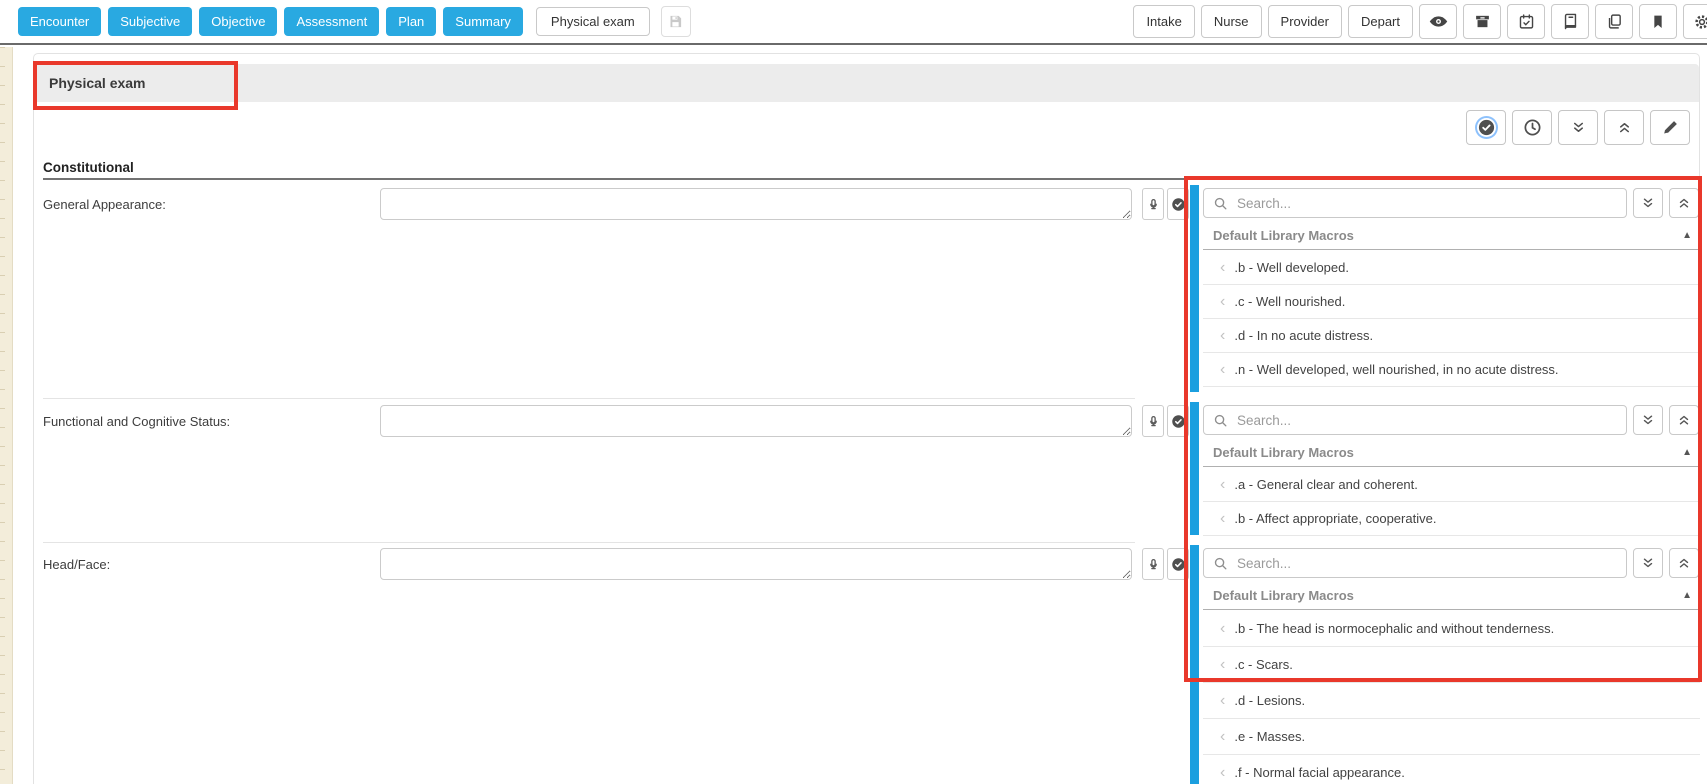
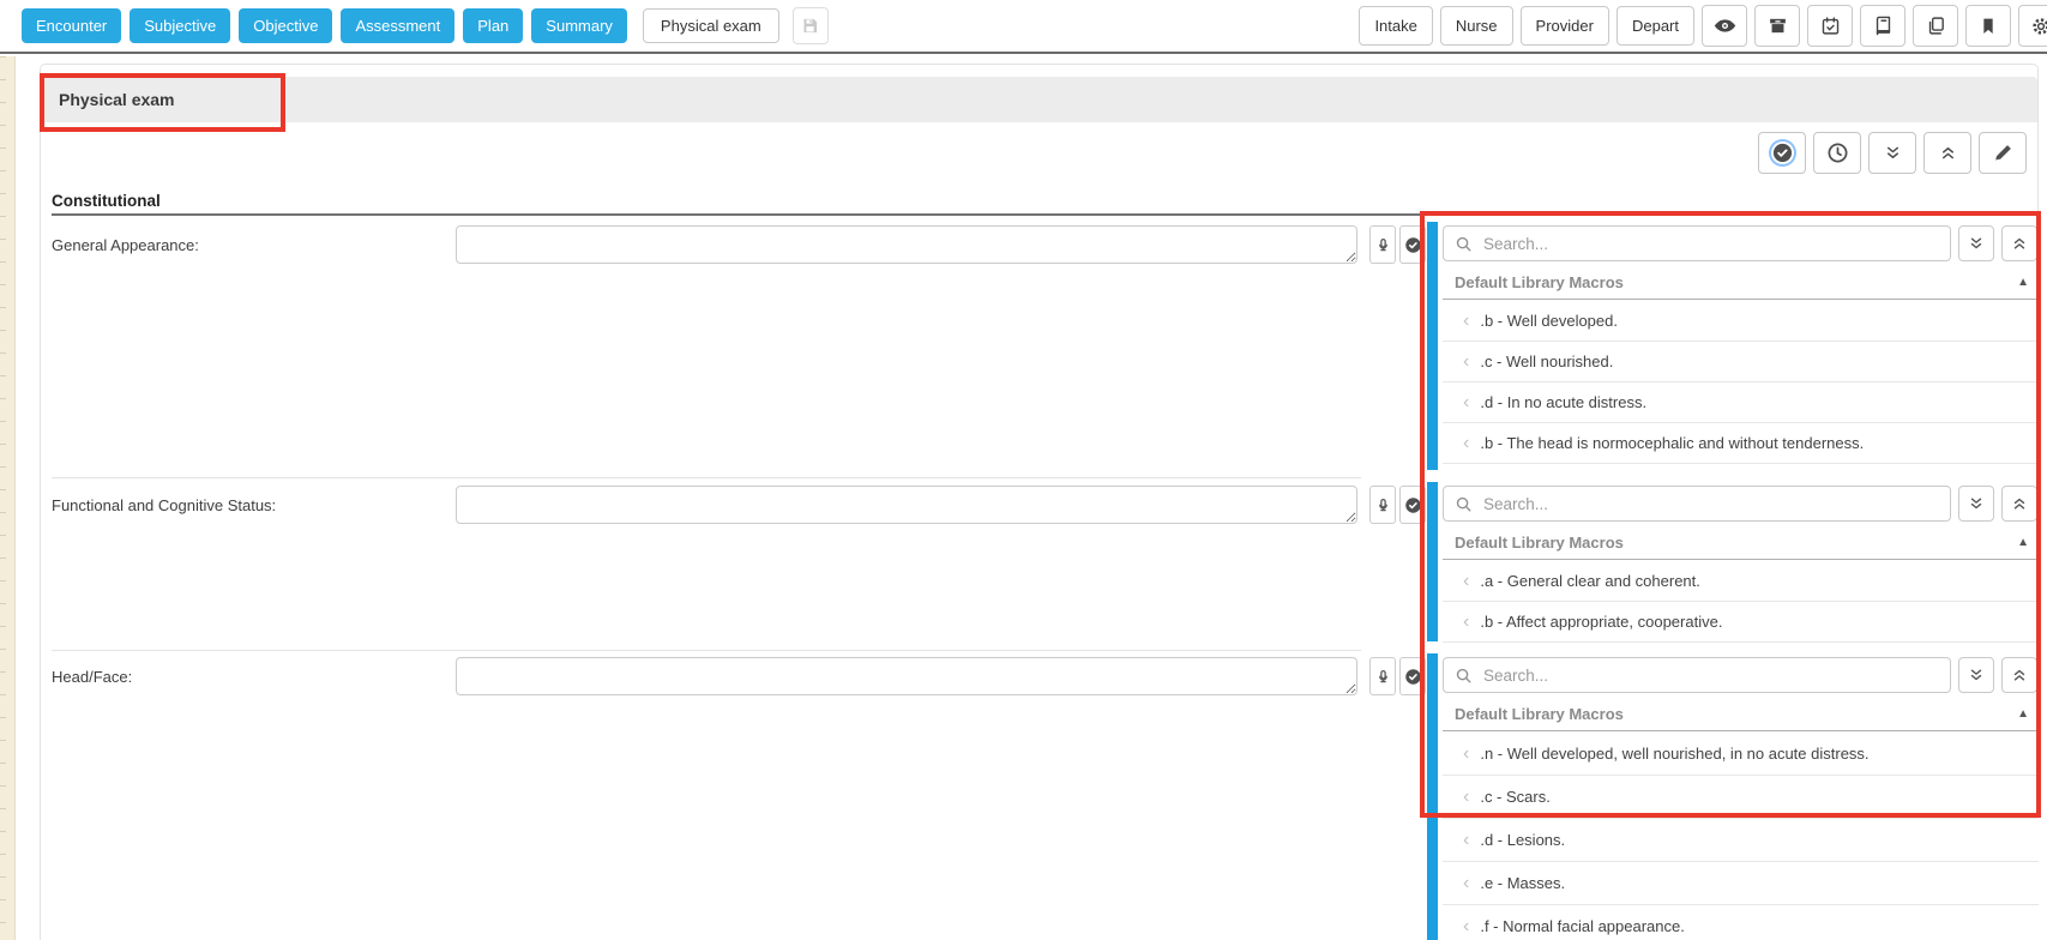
  Encounter
  Subjective
  Objective
  Assessment
  Plan
  Summary
  Physical exam
  Intake
  Nurse
  Provider
  Depart
  Physical exam
  Constitutional
  General Appearance:
  Search...
  Default Library Macros
  ▲
  ‹
  .b - Well developed.
  ‹
  .c - Well nourished.
  ‹
  .d - In no acute distress.
  ‹
- .n - Well developed, well nourished, in no acute distress.
+ .b - The head is normocephalic and without tenderness.
  Functional and Cognitive Status:
  Search...
  Default Library Macros
  ▲
  ‹
  .a - General clear and coherent.
  ‹
  .b - Affect appropriate, cooperative.
  Head/Face:
  Search...
  Default Library Macros
  ▲
  ‹
- .b - The head is normocephalic and without tenderness.
+ .n - Well developed, well nourished, in no acute distress.
  ‹
  .c - Scars.
  ‹
  .d - Lesions.
  ‹
  .e - Masses.
  ‹
  .f - Normal facial appearance.
